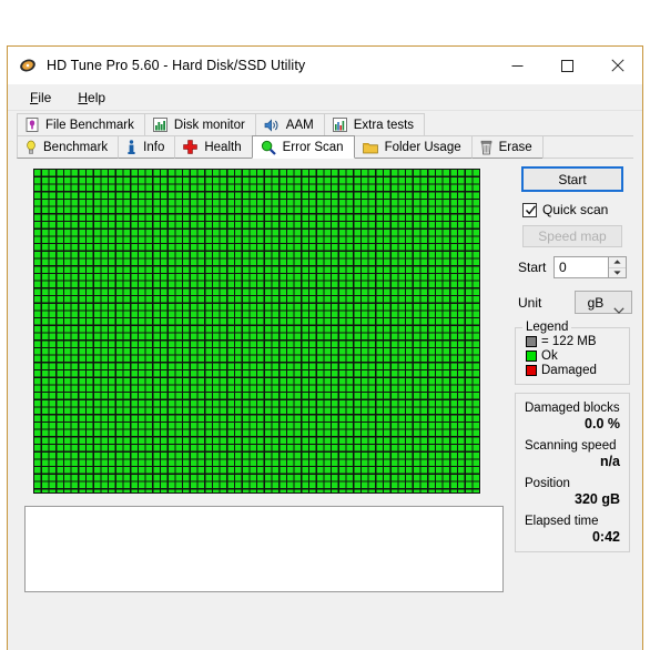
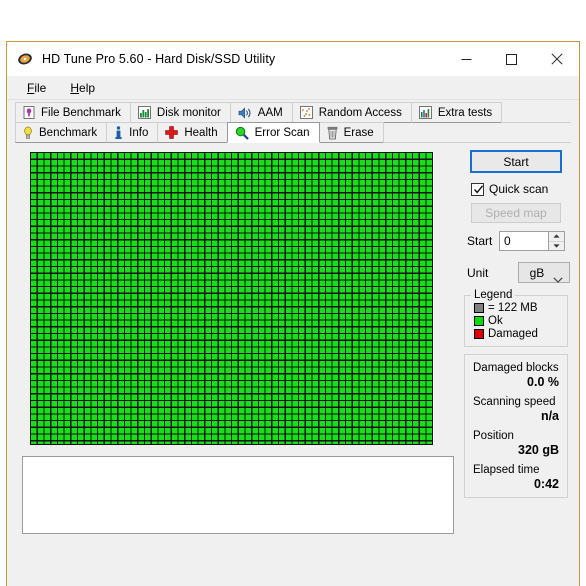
  HD Tune Pro 5.60 - Hard Disk/SSD Utility
  File
  Help
  File Benchmark
  Disk monitor
  AAM
+ Random Access
  Extra tests
  Benchmark
  Info
  Health
  Error Scan
- Folder Usage
  Erase
  Start
  Quick scan
  Speed map
  Start
  0
  Unit
  gB
  Legend
  = 122 MB
  Ok
  Damaged
  Damaged blocks
  0.0 %
  Scanning speed
  n/a
  Position
  320 gB
  Elapsed time
  0:42
